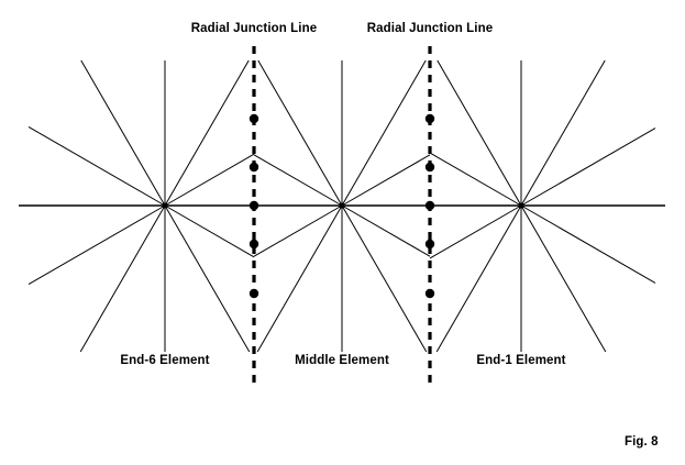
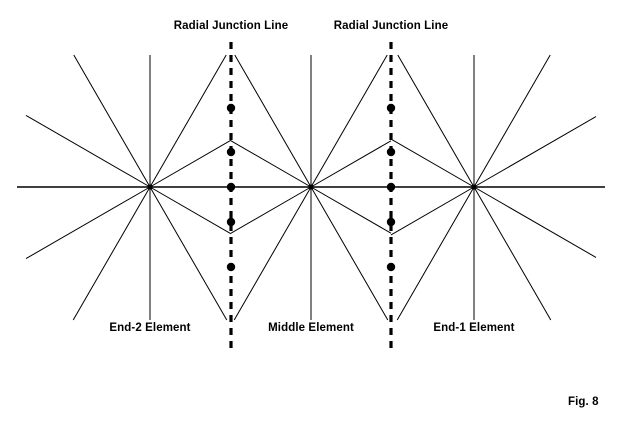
  Radial Junction Line
  Radial Junction Line
- End-6 Element
+ End-2 Element
  Middle Element
  End-1 Element
  Fig. 8
